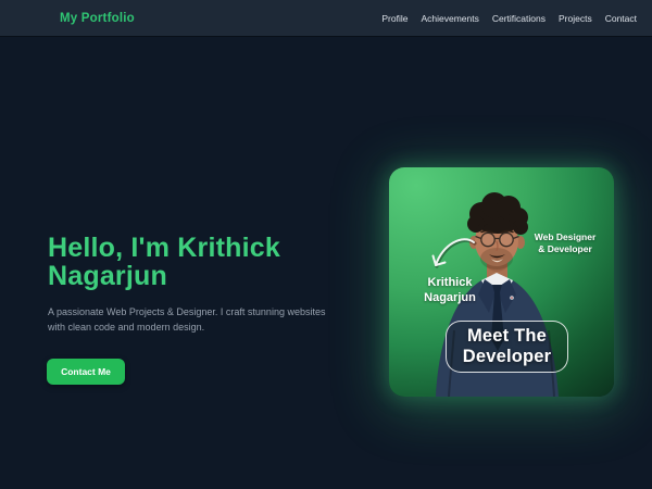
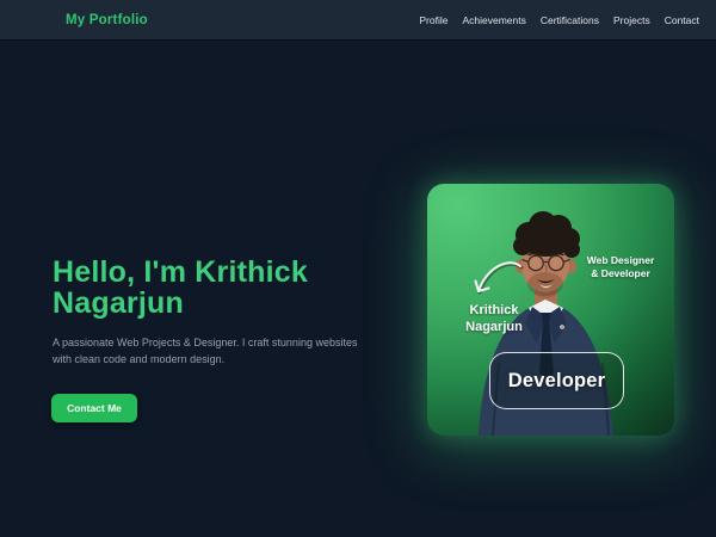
  My Portfolio
  Profile
  Achievements
  Certifications
  Projects
  Contact
  Hello, I'm Krithick Nagarjun
  A passionate Web Projects & Designer. I craft stunning websites with clean code and modern design.
  Contact Me
  Web Designer
  & Developer
  Krithick
  Nagarjun
- Meet The
  Developer
